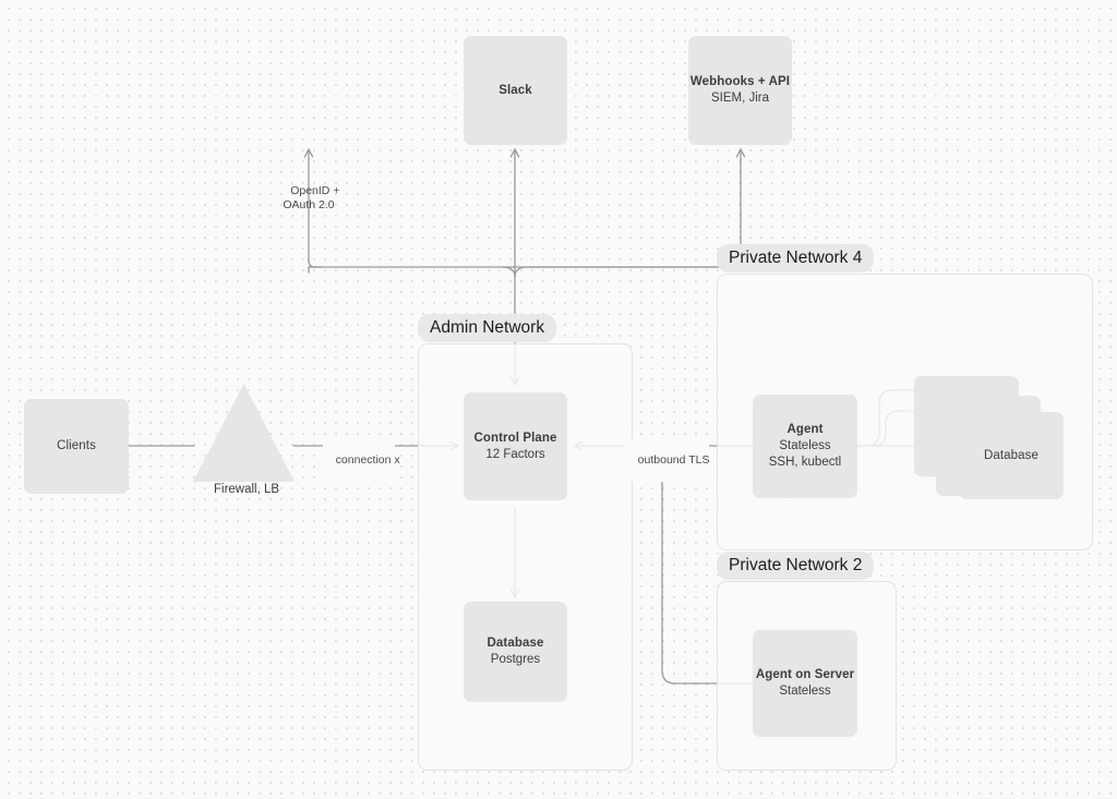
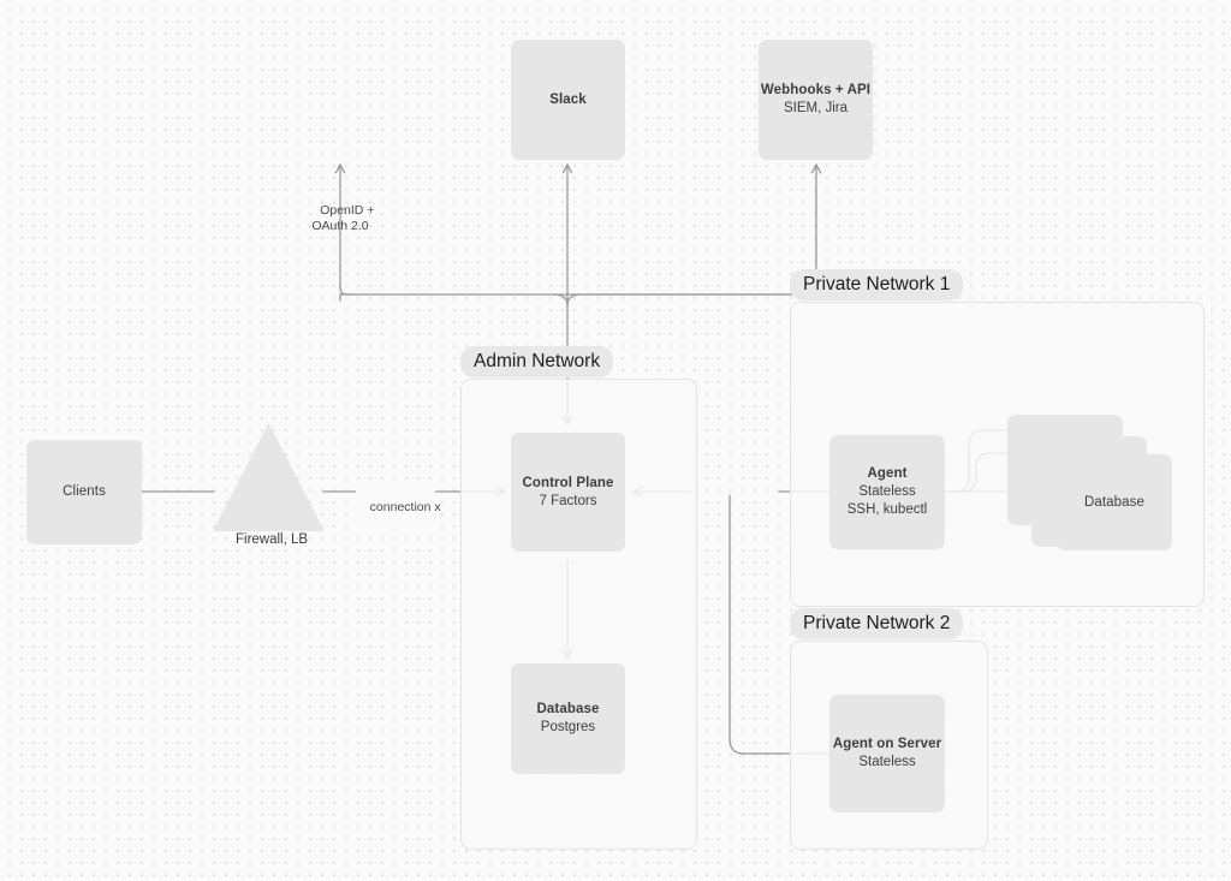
  Admin Network
- Private Network 4
+ Private Network 1
  Private Network 2
  Slack
  Webhooks + API
  SIEM, Jira
  Clients
  Firewall, LB
  Control Plane
- 12 Factors
+ 7 Factors
  Database
  Postgres
  Agent
  Stateless
  SSH, kubectl
  Database
  Agent on Server
  Stateless
  OpenID +
  OAuth 2.0
  connection x
- outbound TLS
